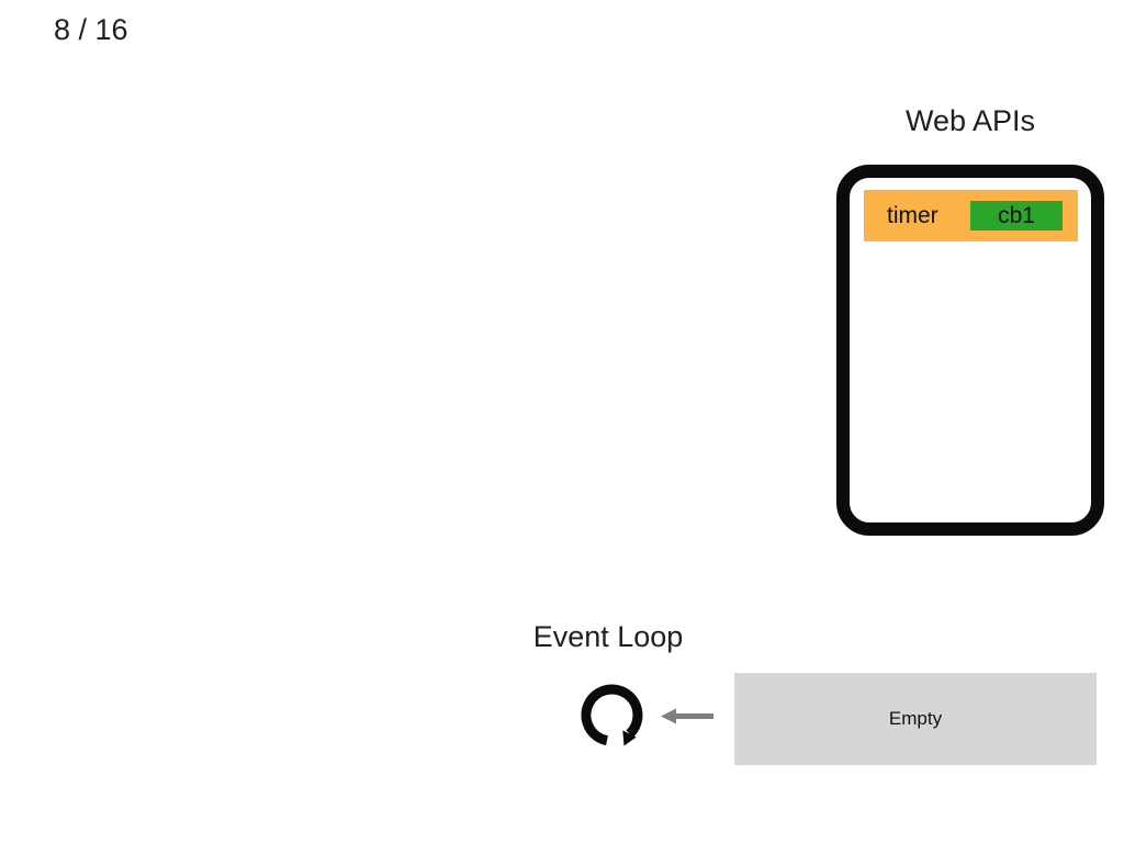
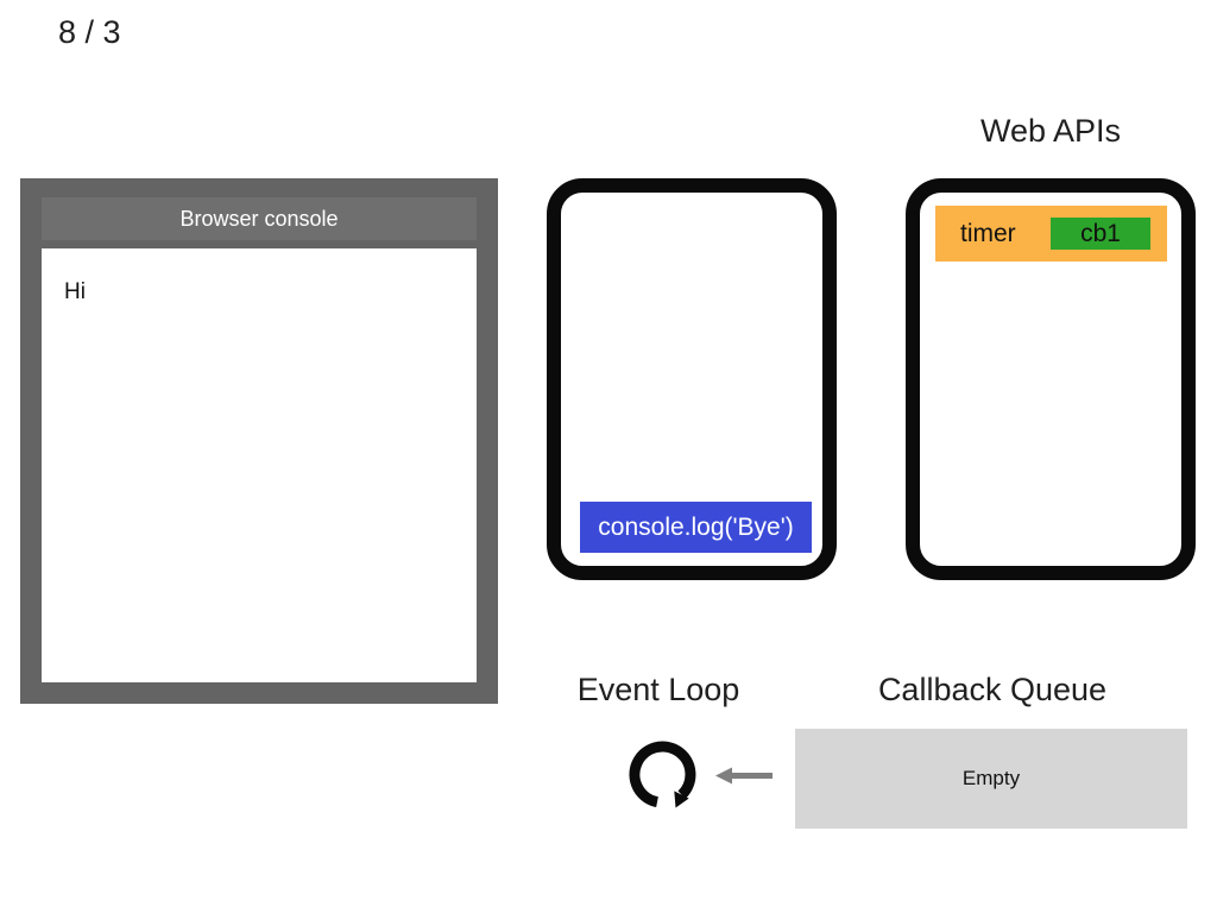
- 8 / 16
+ 8 / 3
+ Browser console
+ Hi
+ console.log('Bye')
  Web APIs
  timer
  cb1
  Event Loop
+ Callback Queue
  Empty
